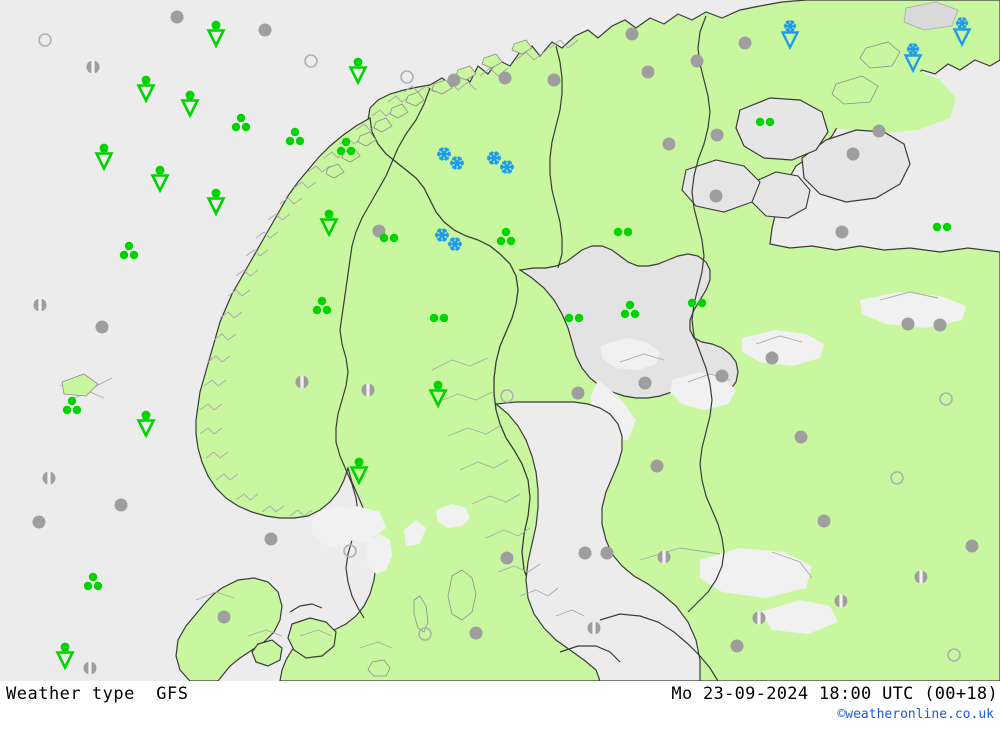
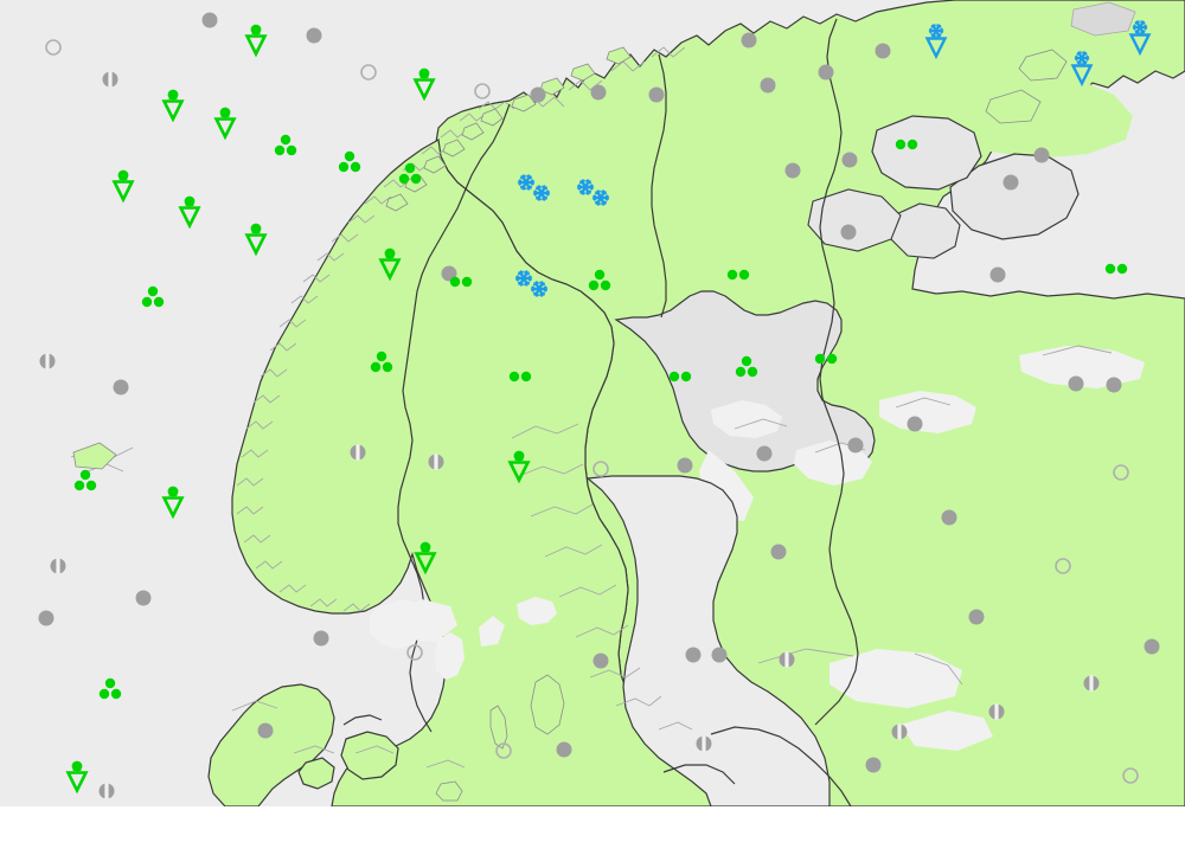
- Weather type GFS
- Mo 23-09-2024 18:00 UTC (00+18)
- ©weatheronline.co.uk
